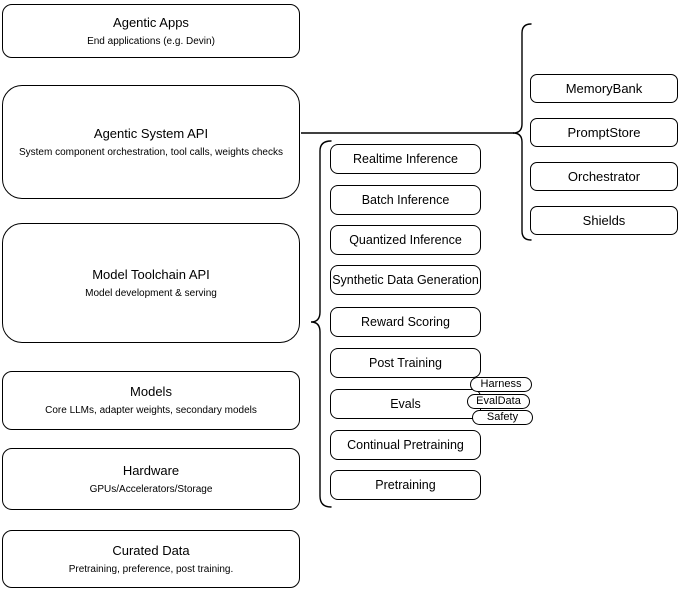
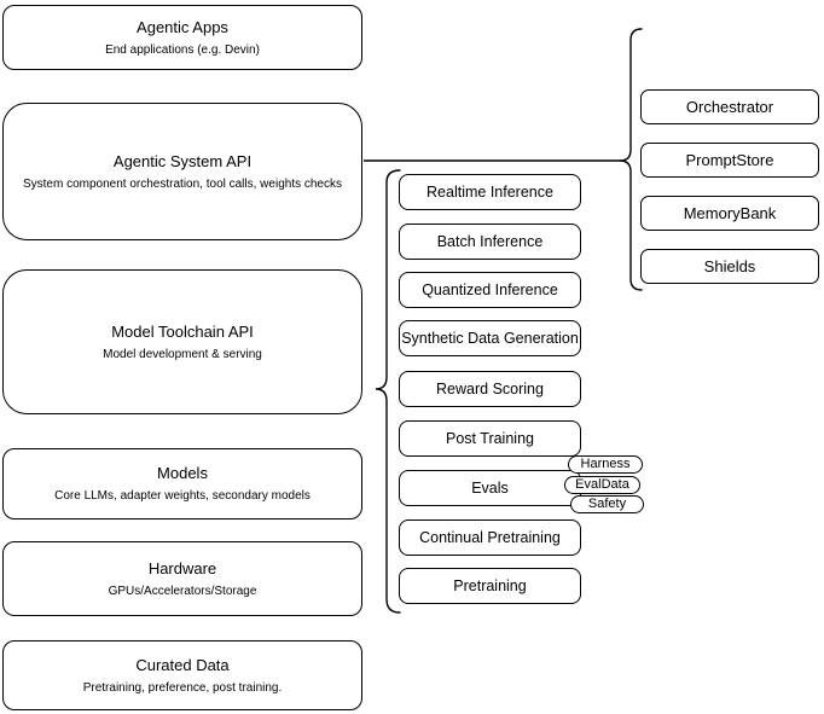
  Agentic Apps
  End applications (e.g. Devin)
  Agentic System API
  System component orchestration, tool calls, weights checks
  Model Toolchain API
  Model development & serving
  Models
  Core LLMs, adapter weights, secondary models
  Hardware
  GPUs/Accelerators/Storage
  Curated Data
  Pretraining, preference, post training.
  Realtime Inference
  Batch Inference
  Quantized Inference
  Synthetic Data Generation
  Reward Scoring
  Post Training
  Evals
  Continual Pretraining
  Pretraining
  Harness
  EvalData
  Safety
- MemoryBank
+ Orchestrator
  PromptStore
- Orchestrator
+ MemoryBank
  Shields
